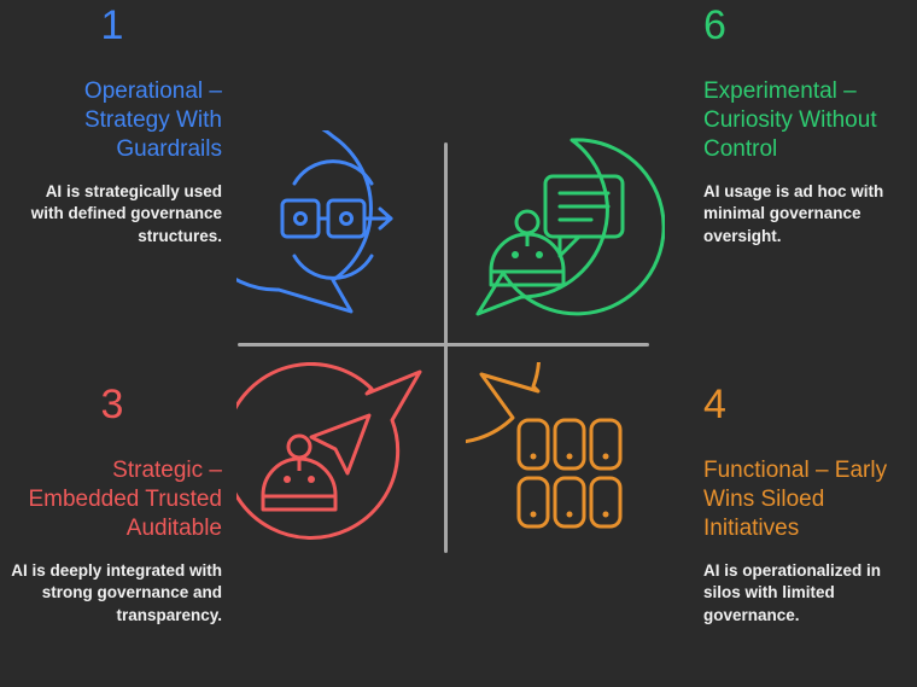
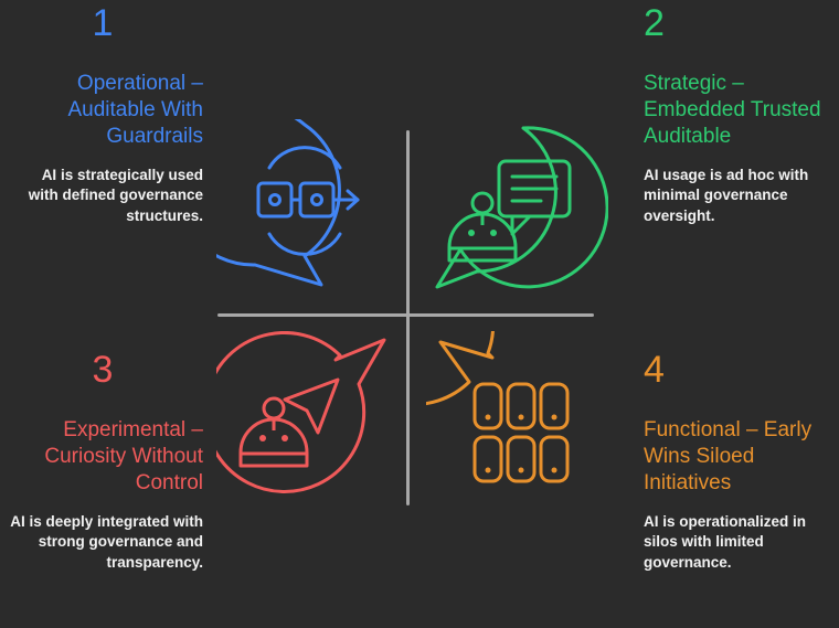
  1
- Operational – Strategy With Guardrails
+ Operational – Auditable With Guardrails
  AI is strategically used with defined governance structures.
- 6
+ 2
- Experimental – Curiosity Without Control
+ Strategic – Embedded Trusted Auditable
  AI usage is ad hoc with minimal governance oversight.
  3
- Strategic – Embedded Trusted Auditable
+ Experimental – Curiosity Without Control
  AI is deeply integrated with strong governance and transparency.
  4
  Functional – Early Wins Siloed Initiatives
  AI is operationalized in silos with limited governance.
